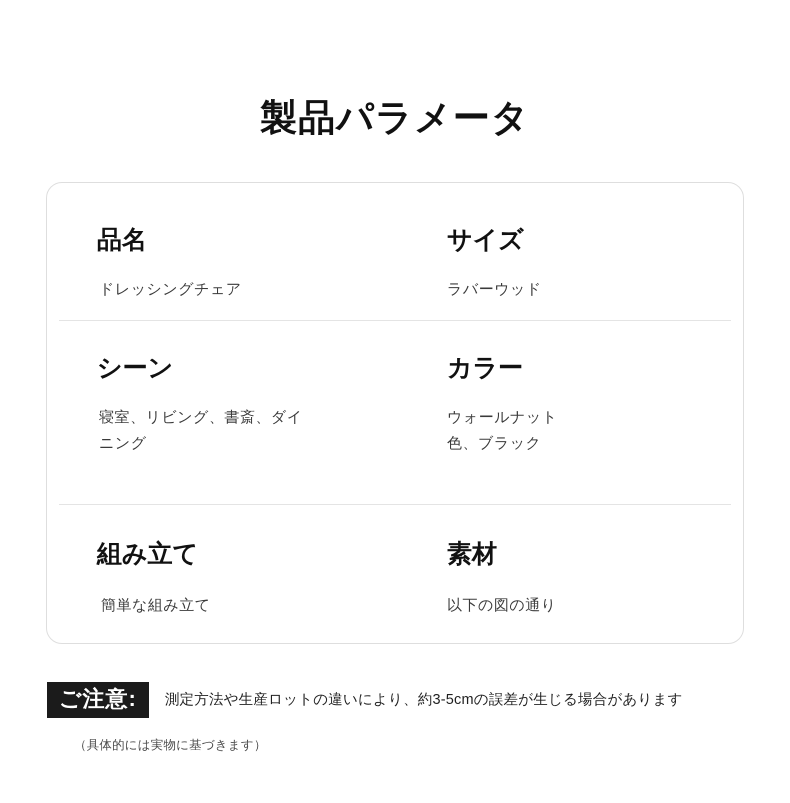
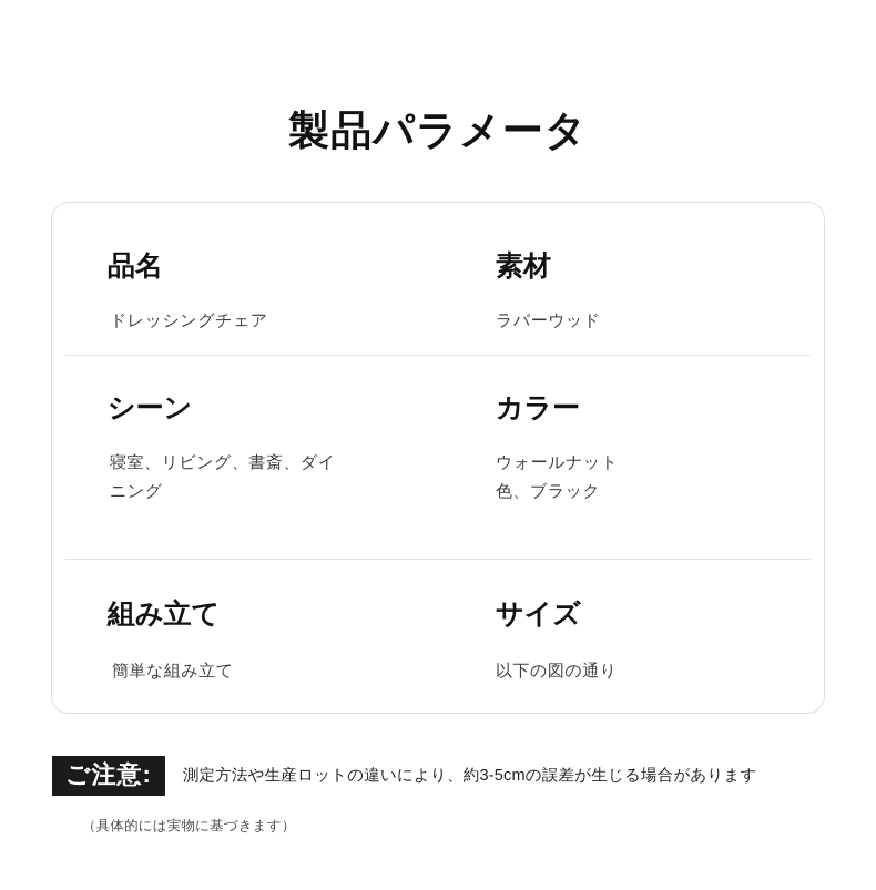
  製品パラメータ
  品名
  ドレッシングチェア
- サイズ
+ 素材
  ラバーウッド
  シーン
  寝室、リビング、書斎、ダイニング
  カラー
  ウォールナット色、ブラック
  組み立て
  簡単な組み立て
- 素材
+ サイズ
  以下の図の通り
  ご注意:
  測定方法や生産ロットの違いにより、約3-5cmの誤差が生じる場合があります
  （具体的には実物に基づきます）
